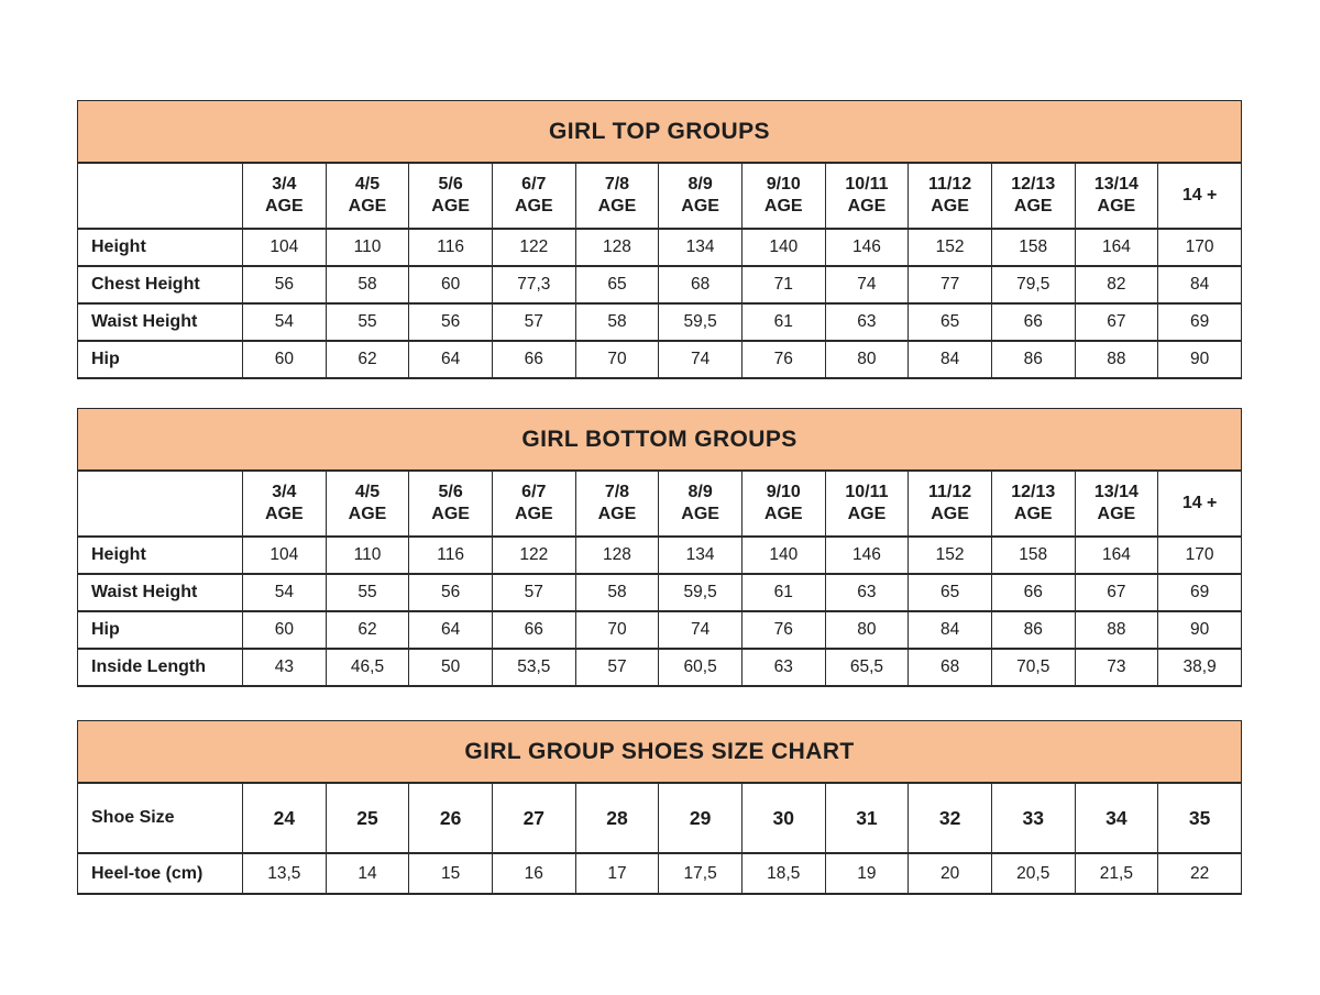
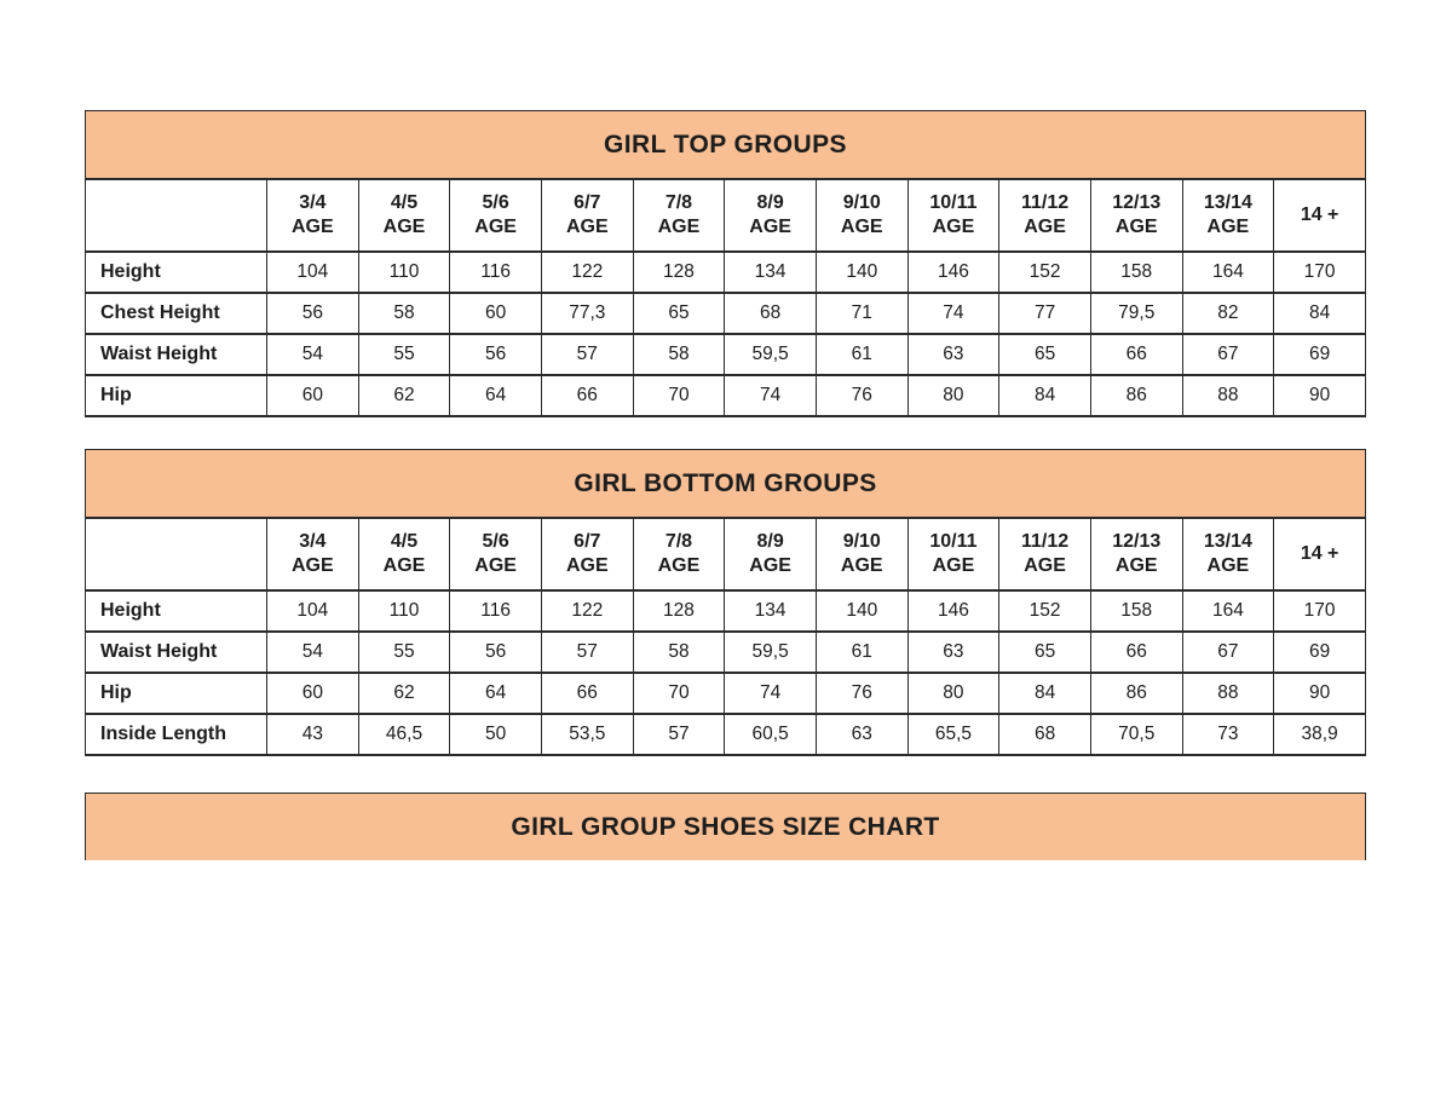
  GIRL TOP GROUPS
  	3/4 AGE	4/5 AGE	5/6 AGE	6/7 AGE	7/8 AGE	8/9 AGE	9/10 AGE	10/11 AGE	11/12 AGE	12/13 AGE	13/14 AGE	14 +
  Height	104	110	116	122	128	134	140	146	152	158	164	170
  Chest Height	56	58	60	77,3	65	68	71	74	77	79,5	82	84
  Waist Height	54	55	56	57	58	59,5	61	63	65	66	67	69
  Hip	60	62	64	66	70	74	76	80	84	86	88	90
  GIRL BOTTOM GROUPS
  	3/4 AGE	4/5 AGE	5/6 AGE	6/7 AGE	7/8 AGE	8/9 AGE	9/10 AGE	10/11 AGE	11/12 AGE	12/13 AGE	13/14 AGE	14 +
  Height	104	110	116	122	128	134	140	146	152	158	164	170
  Waist Height	54	55	56	57	58	59,5	61	63	65	66	67	69
  Hip	60	62	64	66	70	74	76	80	84	86	88	90
  Inside Length	43	46,5	50	53,5	57	60,5	63	65,5	68	70,5	73	38,9
  GIRL GROUP SHOES SIZE CHART
- Shoe Size	24	25	26	27	28	29	30	31	32	33	34	35
- Heel-toe (cm)	13,5	14	15	16	17	17,5	18,5	19	20	20,5	21,5	22
